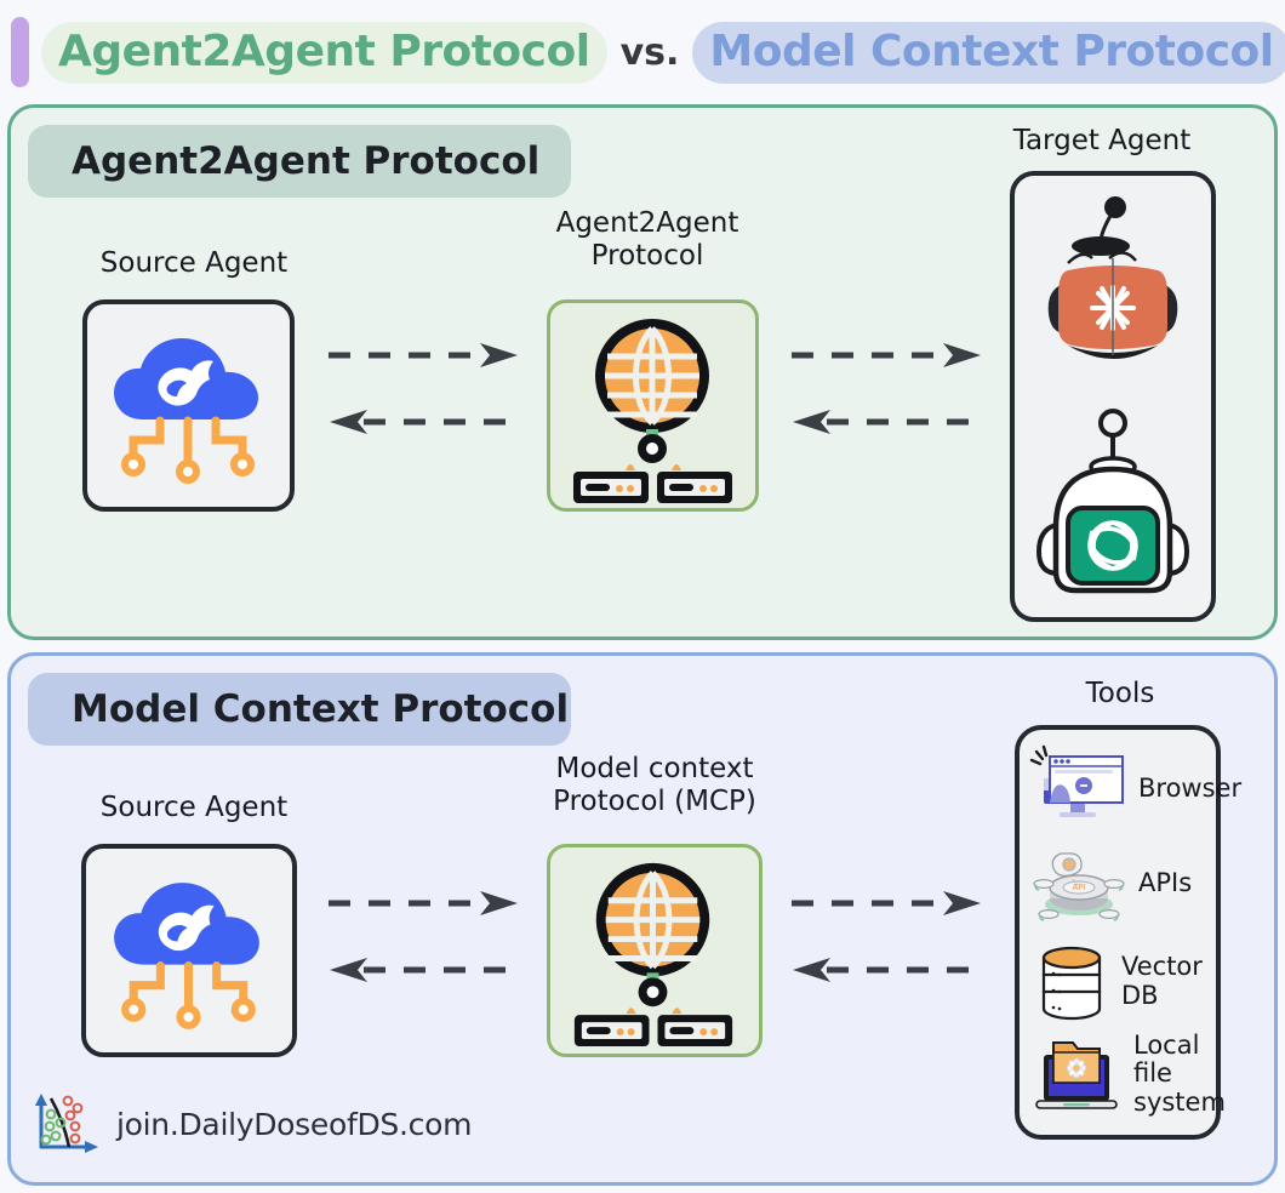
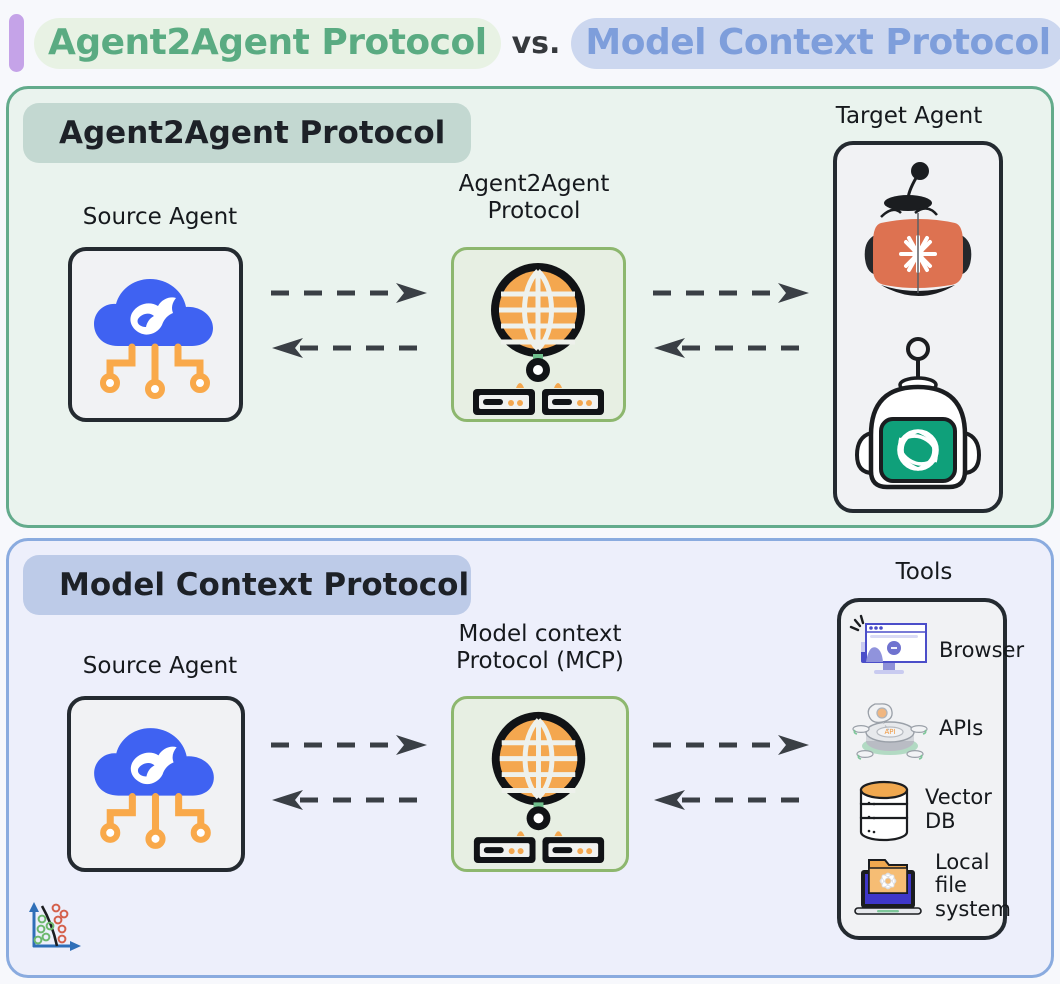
  Agent2Agent Protocol
  vs.
  Model Context Protocol
  Agent2Agent Protocol
  Source Agent
  Agent2Agent
  Protocol
  Target Agent
  Model Context Protocol
  Source Agent
  Model context
  Protocol (MCP)
  Tools
  Browser
  API
  APIs
  Vector DB
  Local file
  system
- join.DailyDoseofDS.com
